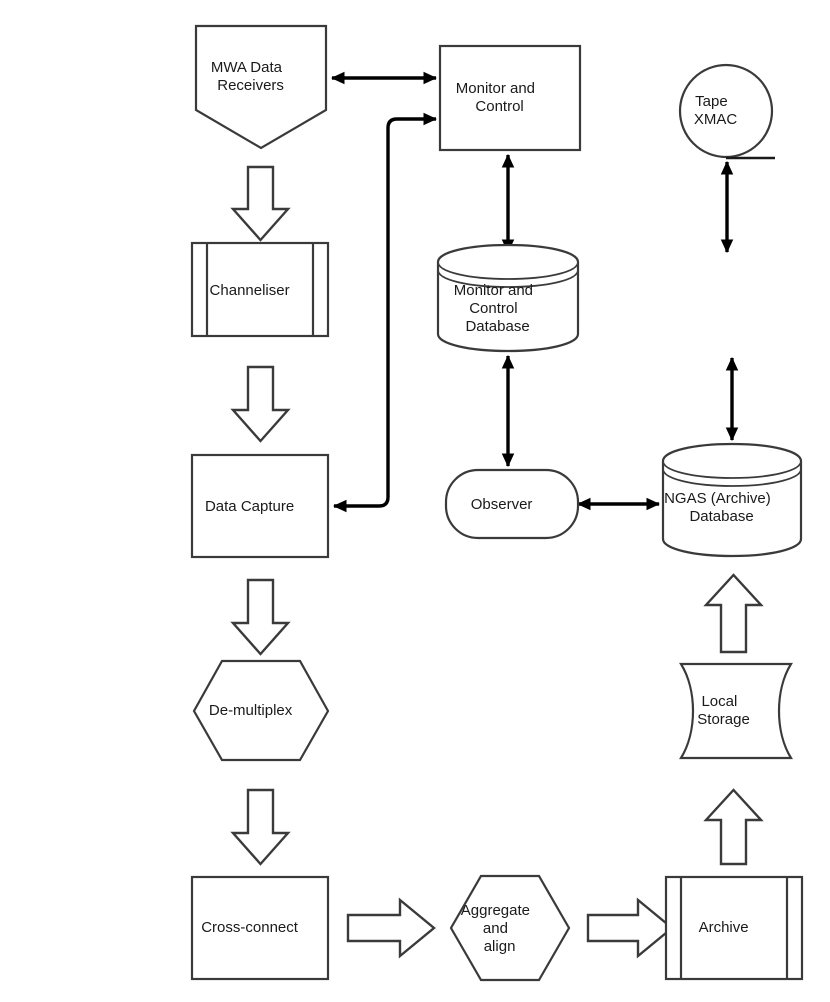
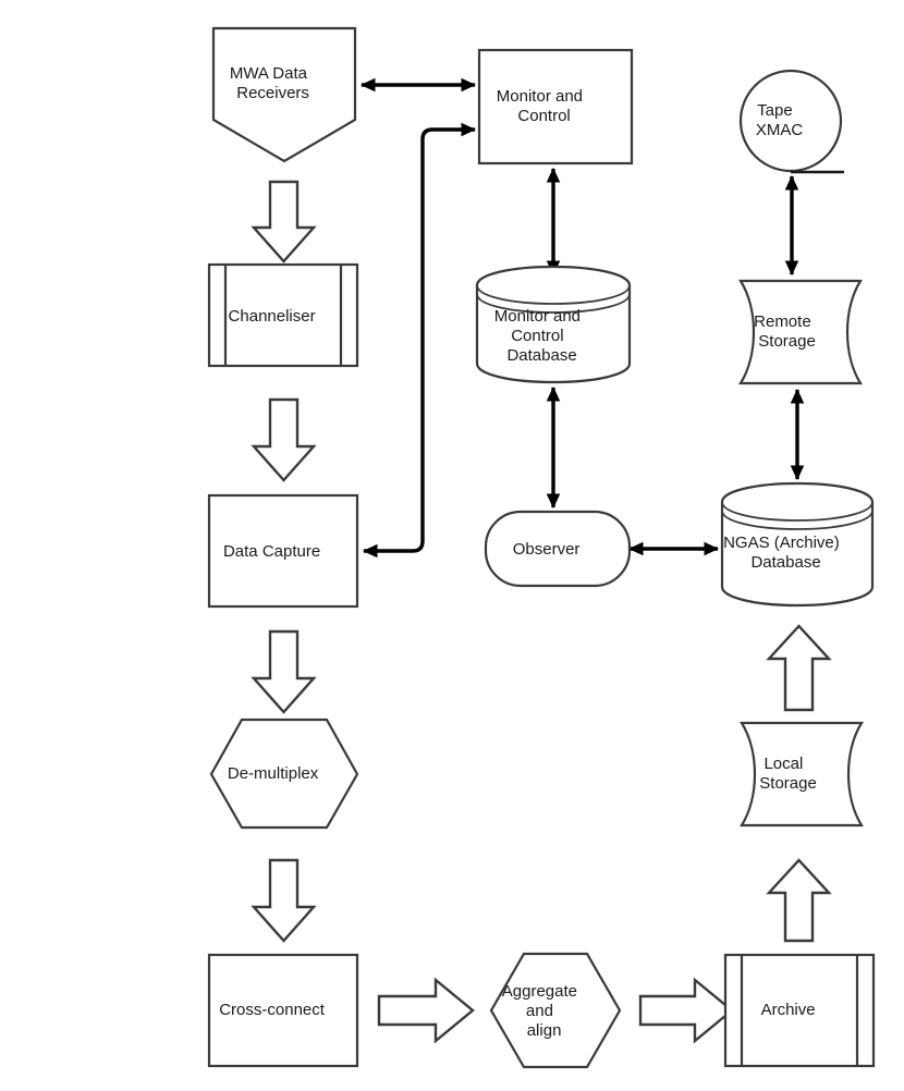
  MWA Data Receivers
  Monitor and Control
  Tape XMAC
  Channeliser
  Monitor and Control Database
+ Remote Storage
  Data Capture
  Observer
  NGAS (Archive) Database
  De-multiplex
  Local Storage
  Cross-connect
  Aggregate and align
  Archive
